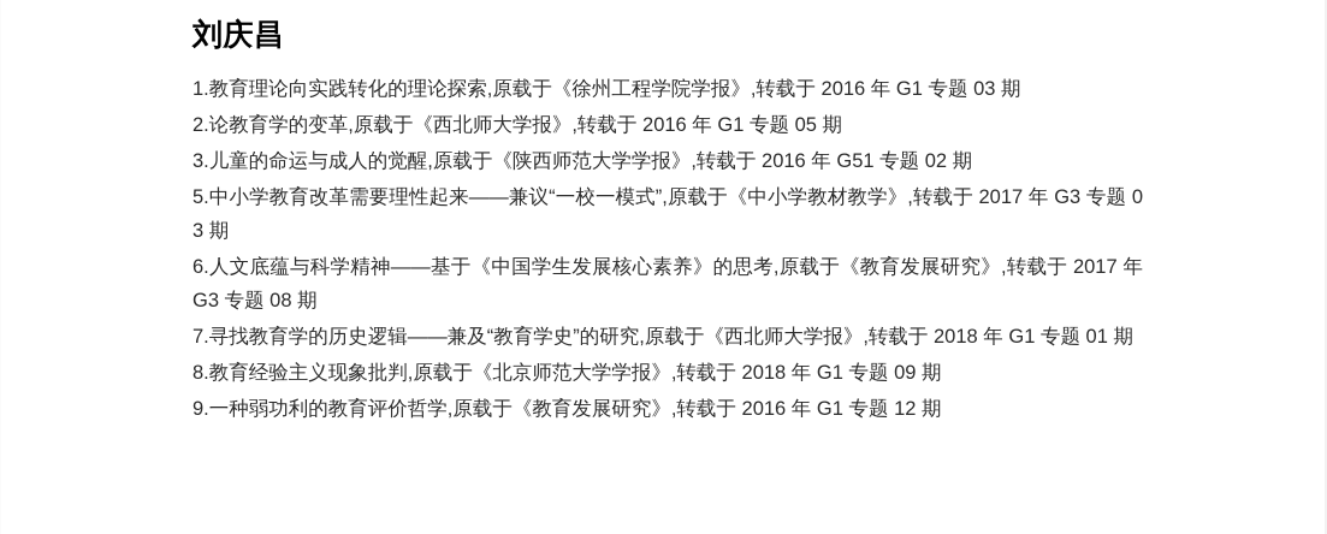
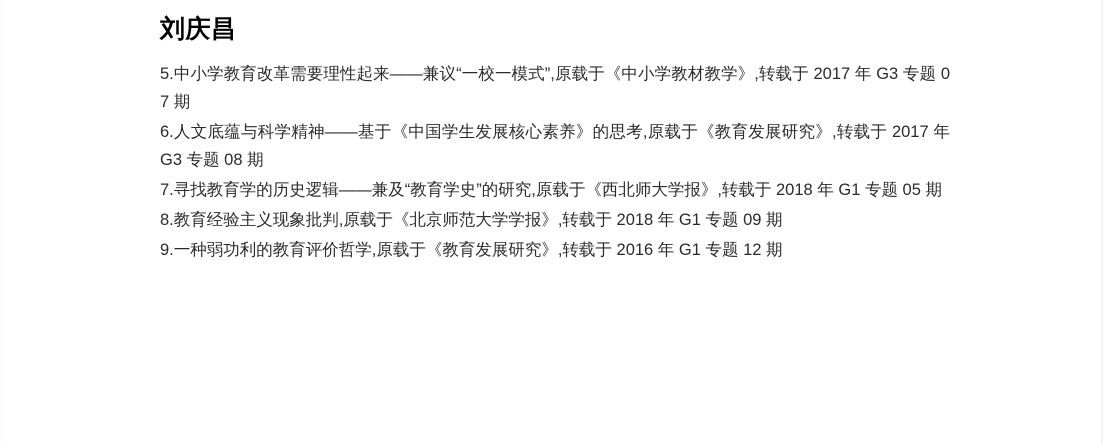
  刘庆昌
- 1.教育理论向实践转化的理论探索,原载于《徐州工程学院学报》,转载于 2016 年 G1 专题 03 期
- 2.论教育学的变革,原载于《西北师大学报》,转载于 2016 年 G1 专题 05 期
- 3.儿童的命运与成人的觉醒,原载于《陕西师范大学学报》,转载于 2016 年 G51 专题 02 期
- 5.中小学教育改革需要理性起来——兼议“一校一模式”,原载于《中小学教材教学》,转载于 2017 年 G3 专题 03 期
+ 5.中小学教育改革需要理性起来——兼议“一校一模式”,原载于《中小学教材教学》,转载于 2017 年 G3 专题 07 期
  6.人文底蕴与科学精神——基于《中国学生发展核心素养》的思考,原载于《教育发展研究》,转载于 2017 年 G3 专题 08 期
- 7.寻找教育学的历史逻辑——兼及“教育学史”的研究,原载于《西北师大学报》,转载于 2018 年 G1 专题 01 期
+ 7.寻找教育学的历史逻辑——兼及“教育学史”的研究,原载于《西北师大学报》,转载于 2018 年 G1 专题 05 期
  8.教育经验主义现象批判,原载于《北京师范大学学报》,转载于 2018 年 G1 专题 09 期
  9.一种弱功利的教育评价哲学,原载于《教育发展研究》,转载于 2016 年 G1 专题 12 期
